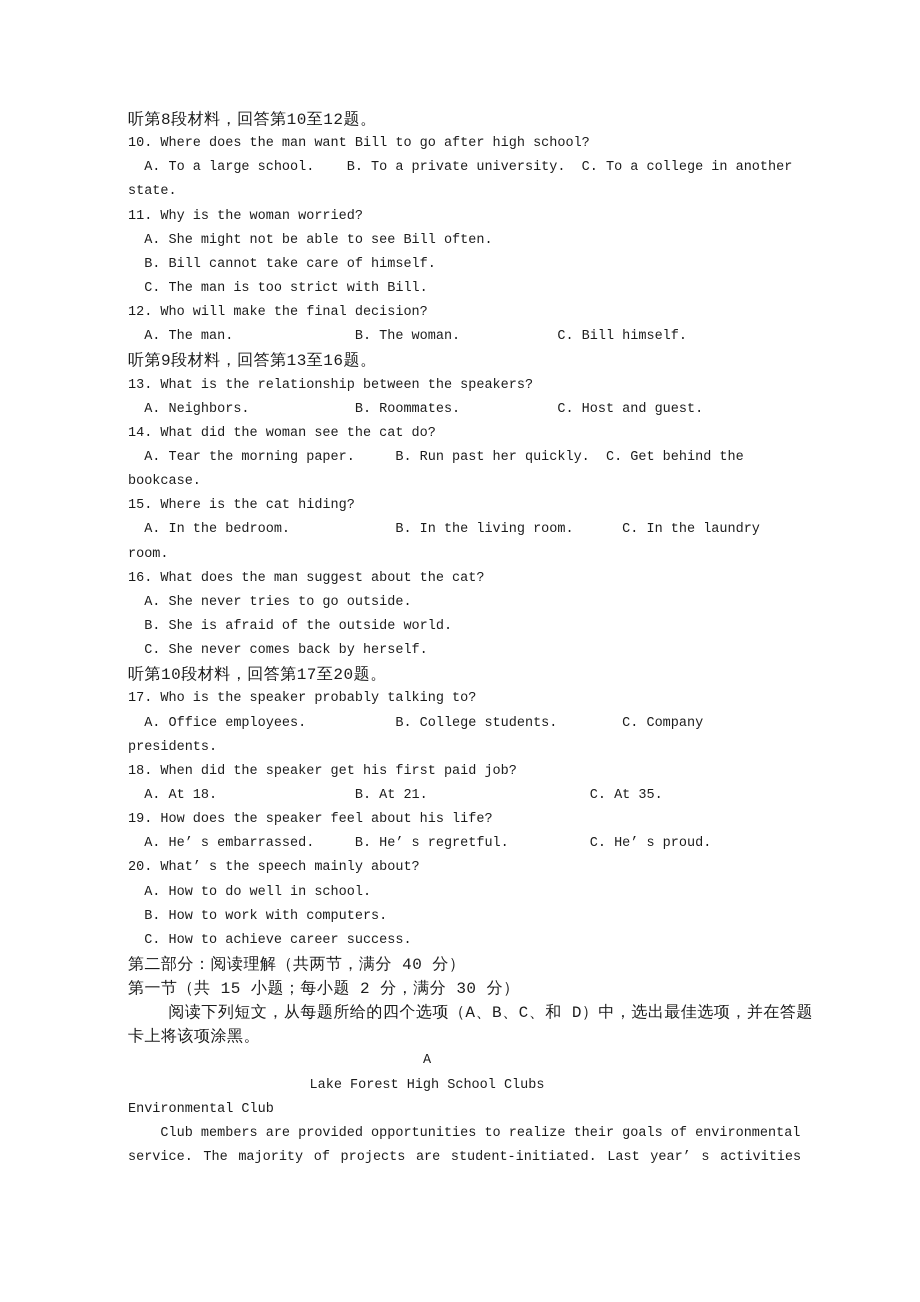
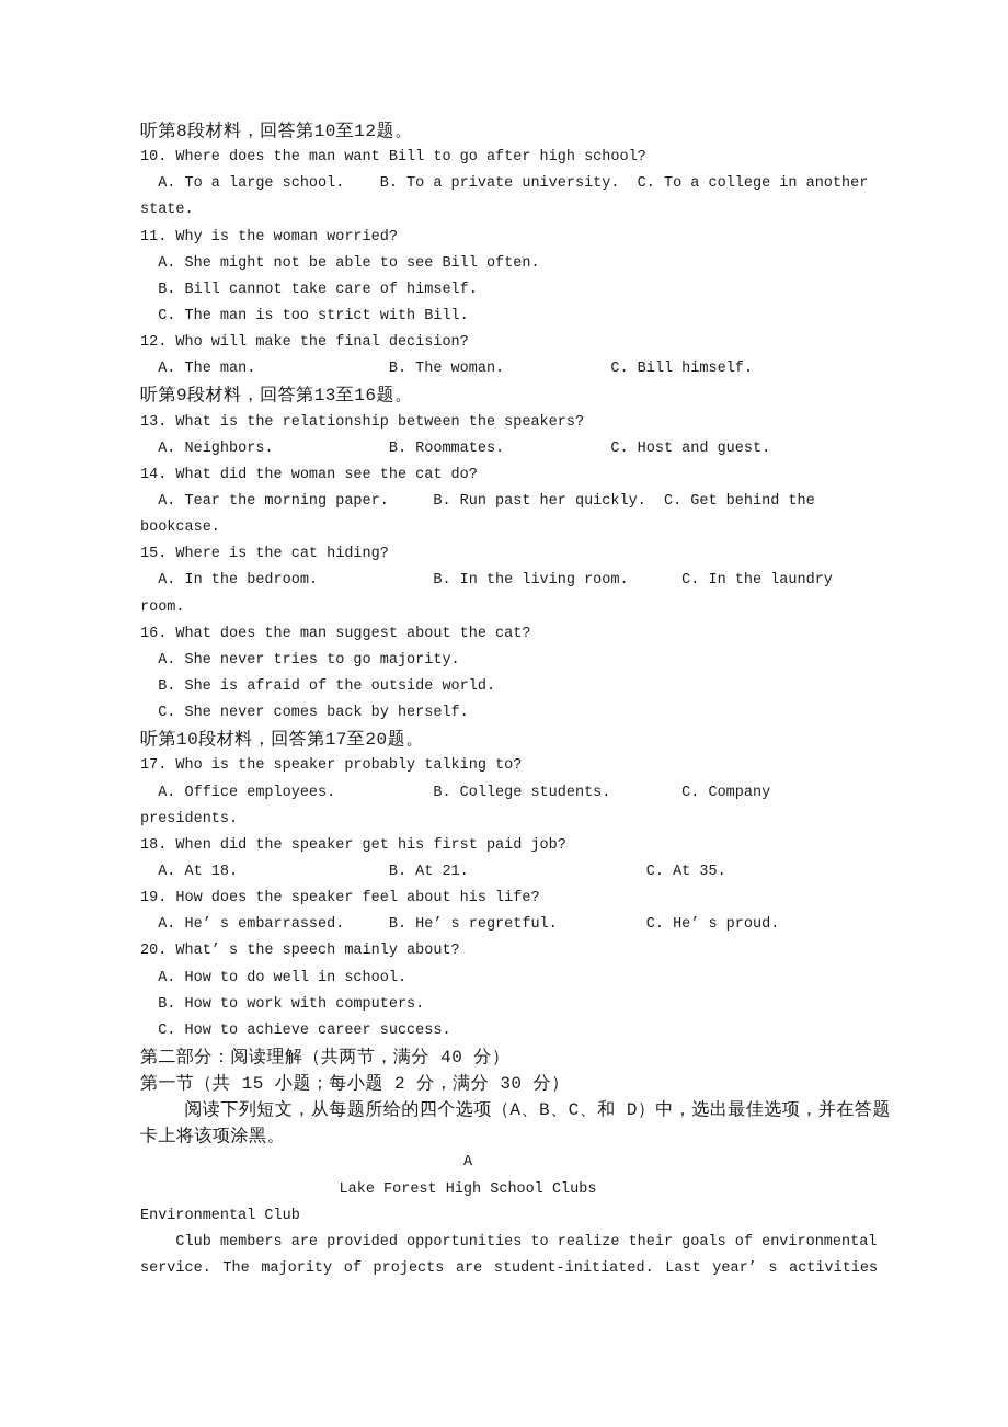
  听第8段材料，回答第10至12题。
  10. Where does the man want Bill to go after high school?
  A. To a large school. B. To a private university. C. To a college in another
  state.
  11. Why is the woman worried?
  A. She might not be able to see Bill often.
  B. Bill cannot take care of himself.
  C. The man is too strict with Bill.
  12. Who will make the final decision?
  A. The man. B. The woman. C. Bill himself.
  听第9段材料，回答第13至16题。
  13. What is the relationship between the speakers?
  A. Neighbors. B. Roommates. C. Host and guest.
  14. What did the woman see the cat do?
  A. Tear the morning paper. B. Run past her quickly. C. Get behind the
  bookcase.
  15. Where is the cat hiding?
  A. In the bedroom. B. In the living room. C. In the laundry
  room.
  16. What does the man suggest about the cat?
- A. She never tries to go outside.
+ A. She never tries to go majority.
  B. She is afraid of the outside world.
  C. She never comes back by herself.
  听第10段材料，回答第17至20题。
  17. Who is the speaker probably talking to?
  A. Office employees. B. College students. C. Company
  presidents.
  18. When did the speaker get his first paid job?
  A. At 18. B. At 21. C. At 35.
  19. How does the speaker feel about his life?
  A. He’ s embarrassed. B. He’ s regretful. C. He’ s proud.
  20. What’ s the speech mainly about?
  A. How to do well in school.
  B. How to work with computers.
  C. How to achieve career success.
  第二部分：阅读理解（共两节，满分 40 分）
  第一节（共 15 小题；每小题 2 分，满分 30 分）
  阅读下列短文，从每题所给的四个选项（A、B、C、和 D）中，选出最佳选项，并在答题
  卡上将该项涂黑。
  A
  Lake Forest High School Clubs
  Environmental Club
  Club members are provided opportunities to realize their goals of environmental
  service. The majority of projects are student-initiated. Last year’ s activities
